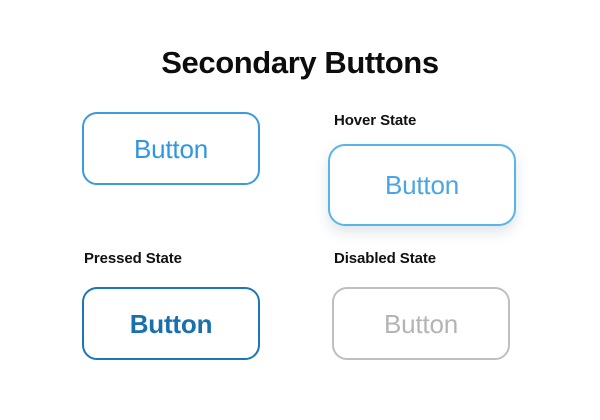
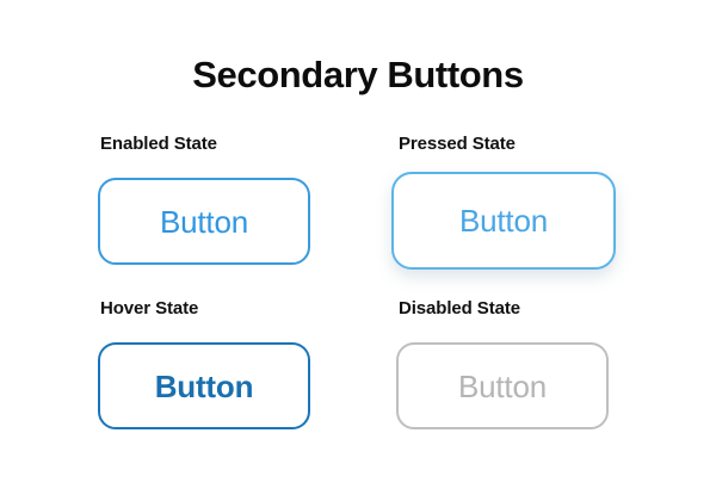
  Secondary Buttons
+ Enabled State
  Button
- Hover State
+ Pressed State
  Button
- Pressed State
+ Hover State
  Button
  Disabled State
  Button
